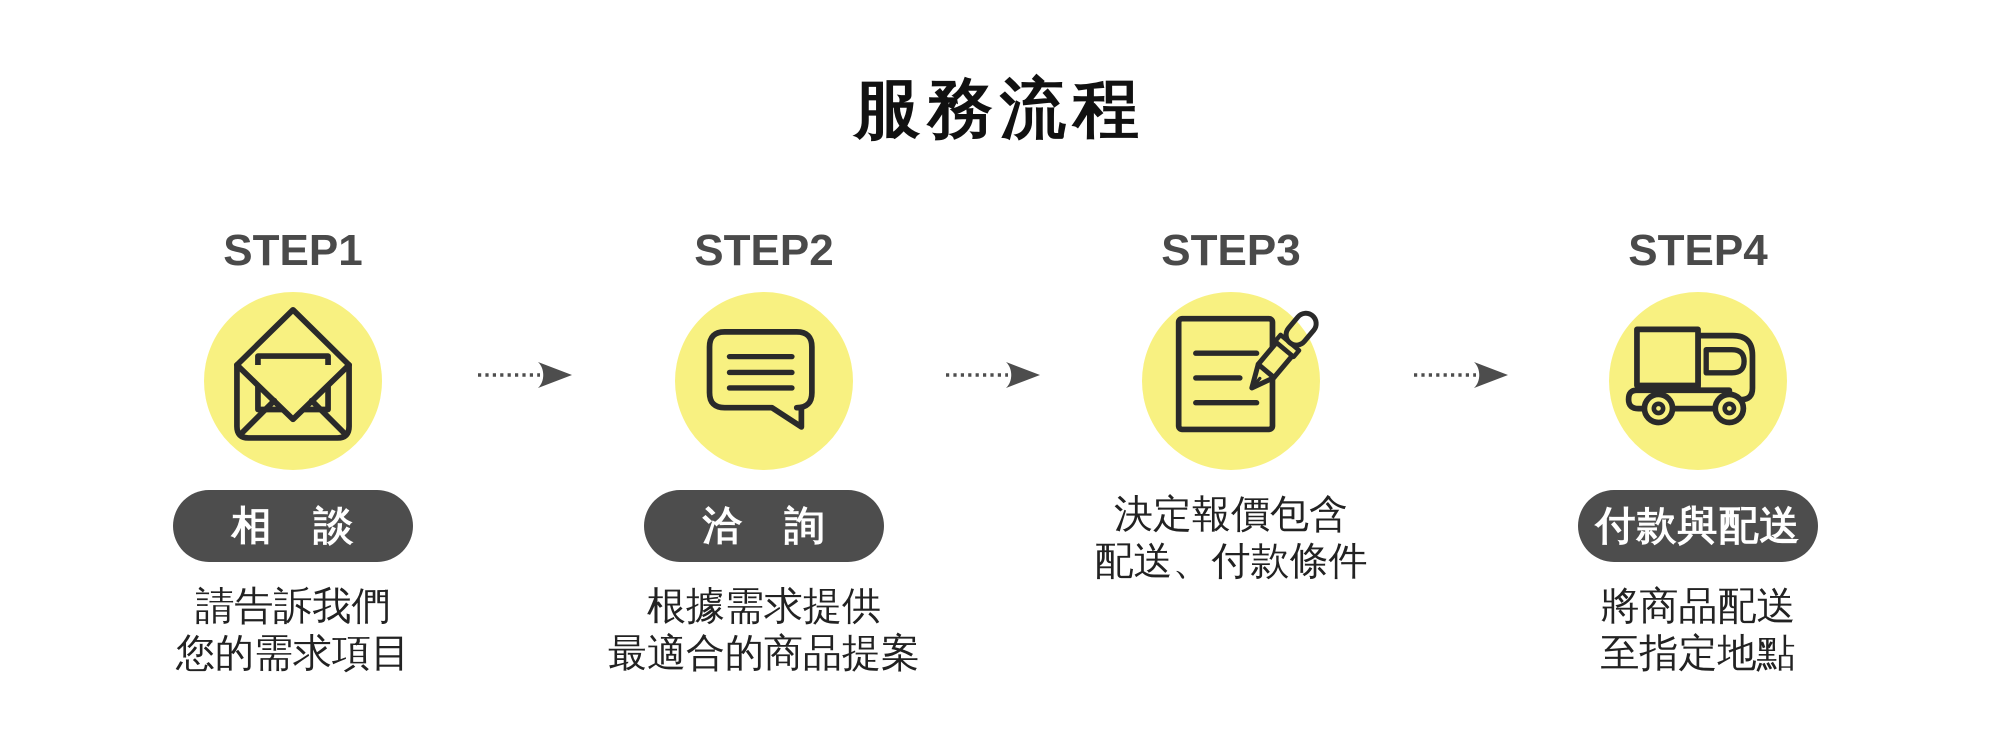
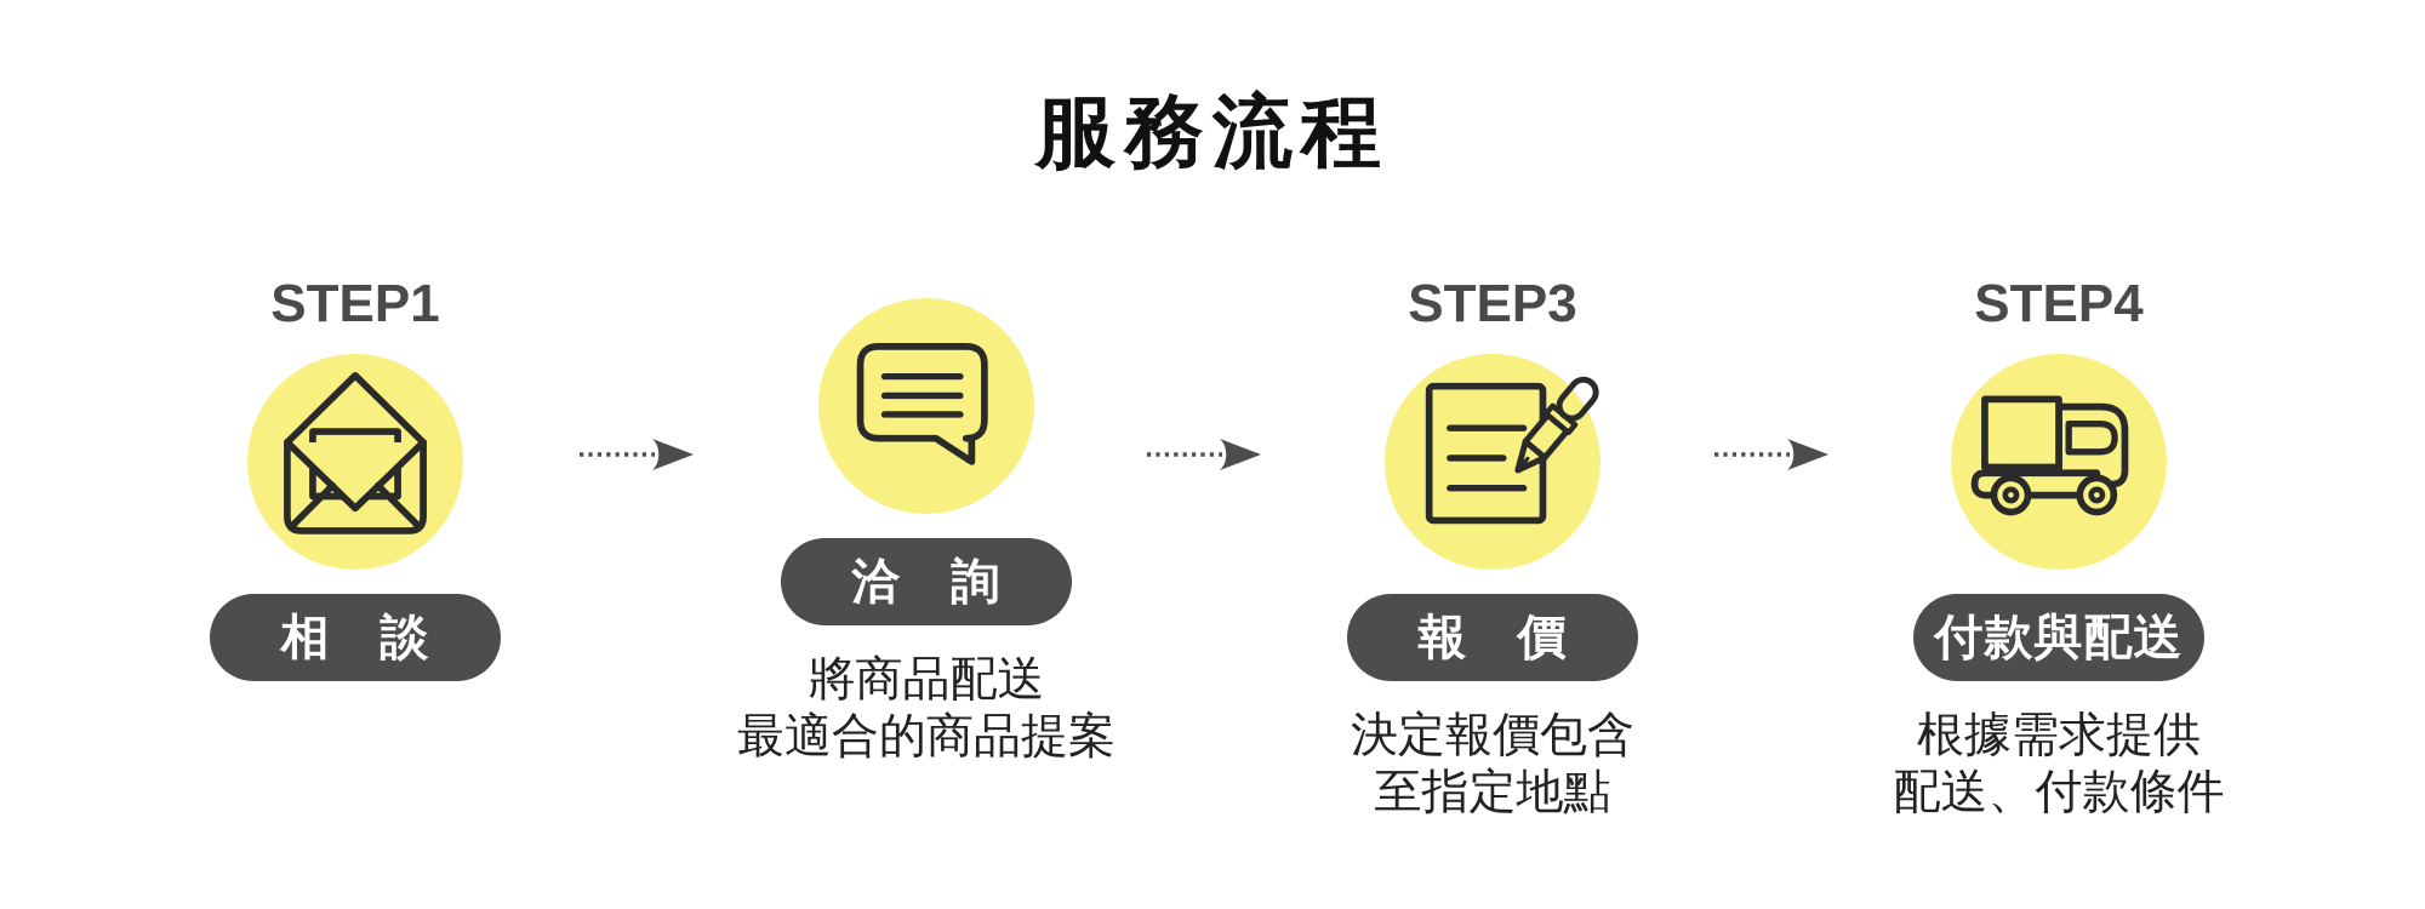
  服務流程
  STEP1
  相 談
- 請告訴我們
- 您的需求項目
- STEP2
  洽 詢
- 根據需求提供
+ 將商品配送
  最適合的商品提案
  STEP3
+ 報 價
  決定報價包含
- 配送、付款條件
+ 至指定地點
  STEP4
  付款與配送
- 將商品配送
+ 根據需求提供
- 至指定地點
+ 配送、付款條件
